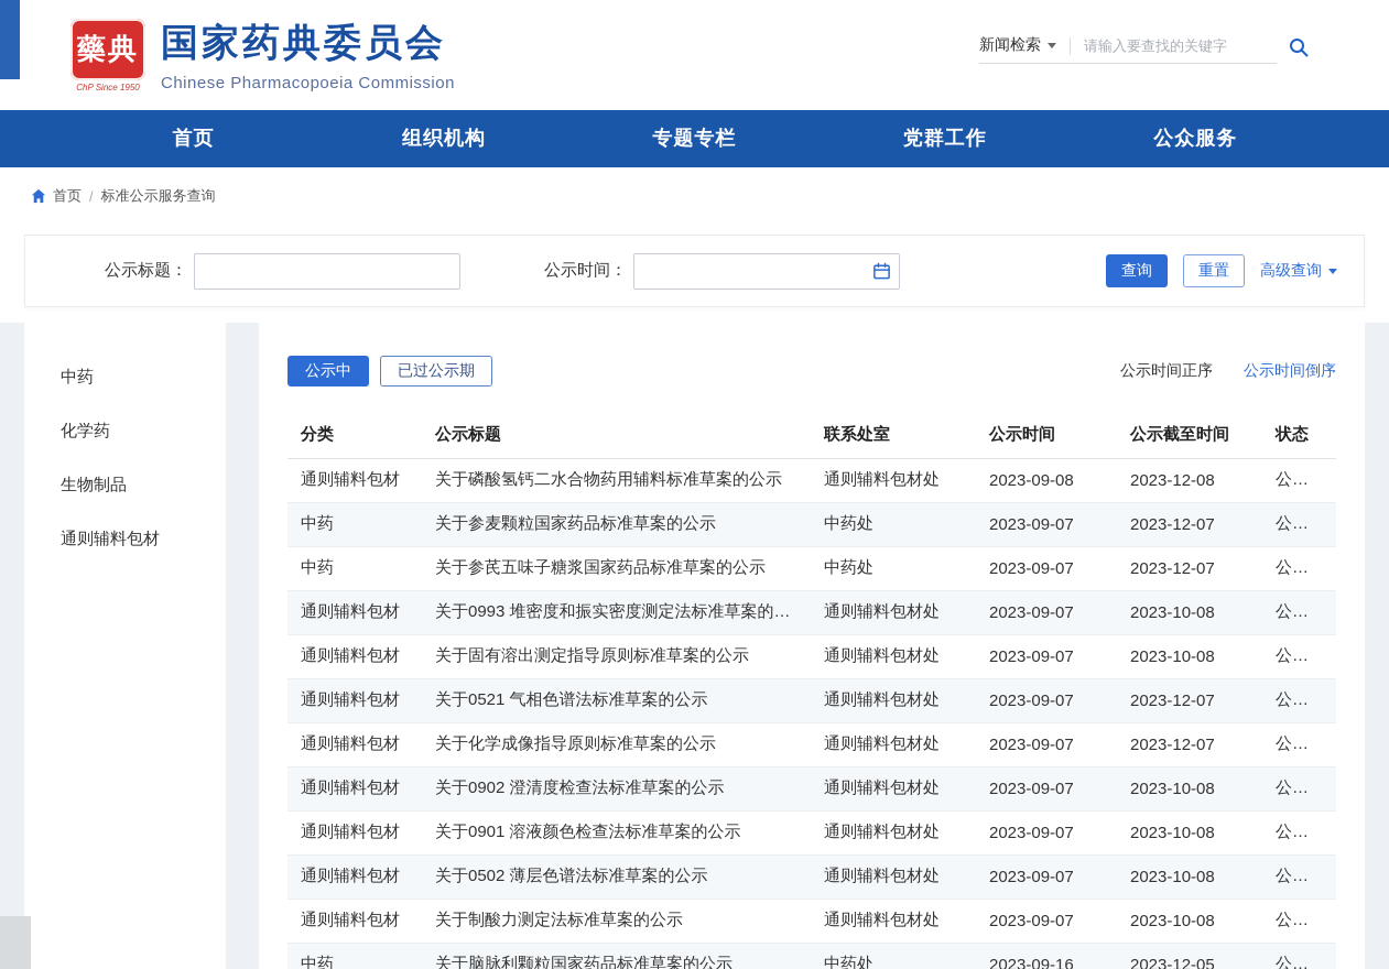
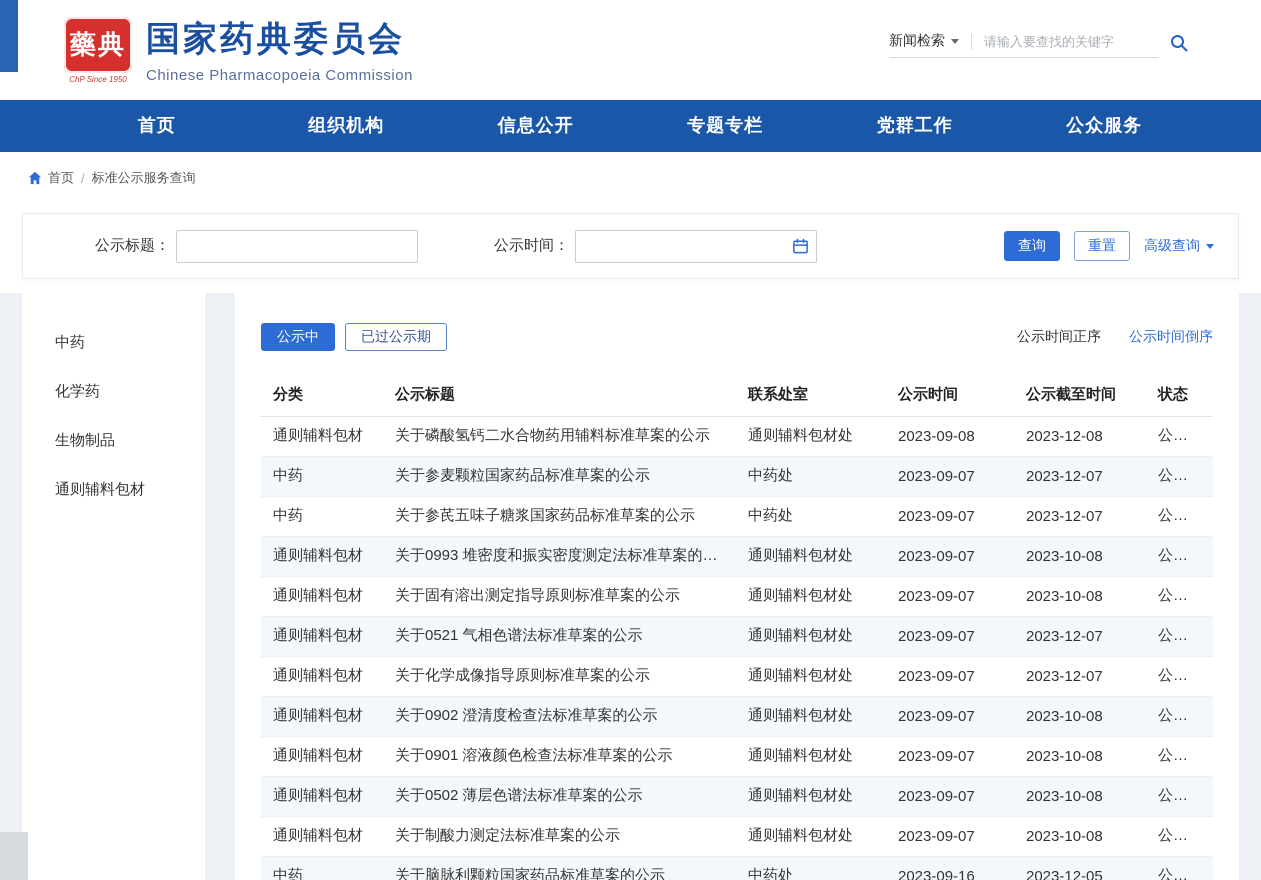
  藥典
  ChP Since 1950
  国家药典委员会
  Chinese Pharmacopoeia Commission
  新闻检索
  请输入要查找的关键字
  首页
  组织机构
+ 信息公开
  专题专栏
  党群工作
  公众服务
  首页
  /
  标准公示服务查询
  公示标题：
  公示时间：
  查询
  重置
  高级查询
  中药
  化学药
  生物制品
  通则辅料包材
  公示中
  已过公示期
  公示时间正序
  公示时间倒序
  分类	公示标题	联系处室	公示时间	公示截至时间	状态
  通则辅料包材	关于磷酸氢钙二水合物药用辅料标准草案的公示	通则辅料包材处	2023-09-08	2023-12-08	公示中
  中药	关于参麦颗粒国家药品标准草案的公示	中药处	2023-09-07	2023-12-07	公示中
  中药	关于参芪五味子糖浆国家药品标准草案的公示	中药处	2023-09-07	2023-12-07	公示中
  通则辅料包材	关于0993 堆密度和振实密度测定法标准草案的公示	通则辅料包材处	2023-09-07	2023-10-08	公示中
  通则辅料包材	关于固有溶出测定指导原则标准草案的公示	通则辅料包材处	2023-09-07	2023-10-08	公示中
  通则辅料包材	关于0521 气相色谱法标准草案的公示	通则辅料包材处	2023-09-07	2023-12-07	公示中
  通则辅料包材	关于化学成像指导原则标准草案的公示	通则辅料包材处	2023-09-07	2023-12-07	公示中
  通则辅料包材	关于0902 澄清度检查法标准草案的公示	通则辅料包材处	2023-09-07	2023-10-08	公示中
  通则辅料包材	关于0901 溶液颜色检查法标准草案的公示	通则辅料包材处	2023-09-07	2023-10-08	公示中
  通则辅料包材	关于0502 薄层色谱法标准草案的公示	通则辅料包材处	2023-09-07	2023-10-08	公示中
  通则辅料包材	关于制酸力测定法标准草案的公示	通则辅料包材处	2023-09-07	2023-10-08	公示中
  中药	关于脑脉利颗粒国家药品标准草案的公示	中药处	2023-09-16	2023-12-05	公示中
